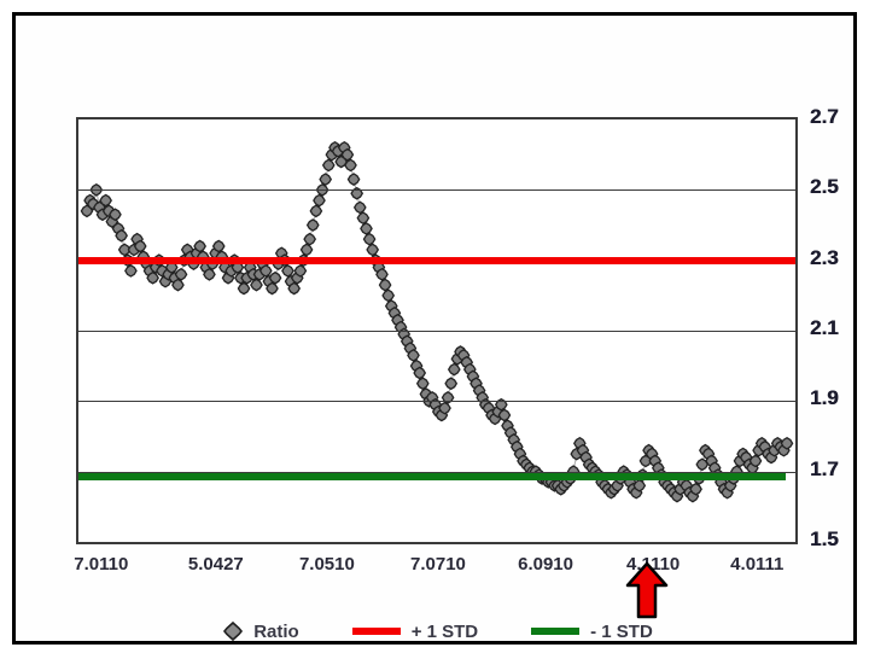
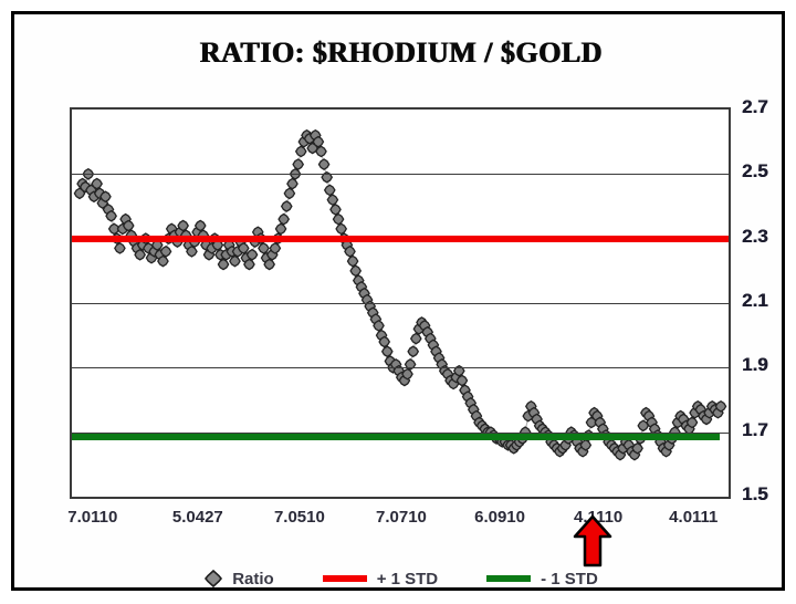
+ RATIO: $RHODIUM / $GOLD
  2.7
  2.5
  2.3
  2.1
  1.9
  1.7
  1.5
  7.0110
  5.0427
  7.0510
  7.0710
  6.0910
  4.110
  4.0111
  Ratio
  + 1 STD
  - 1 STD
